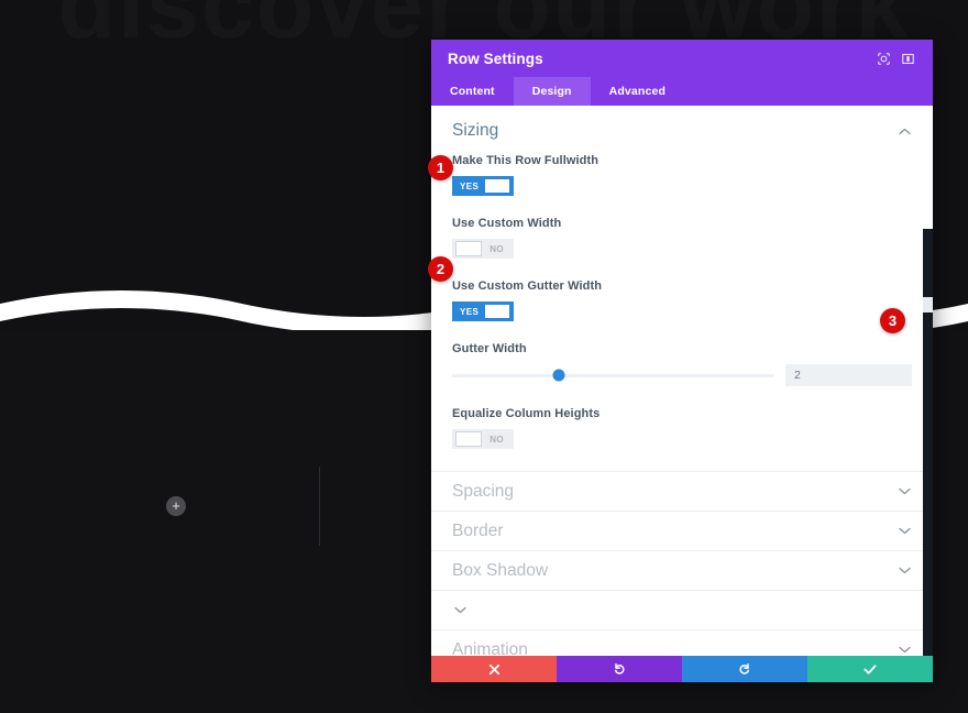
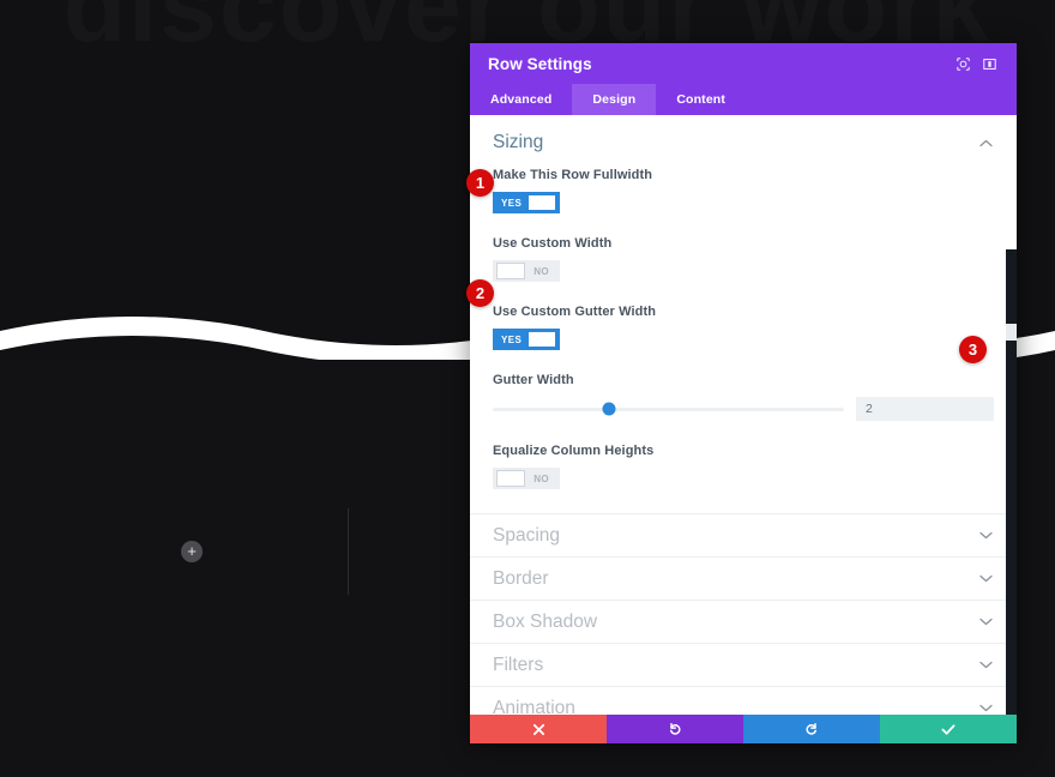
  discover our work
  +
  Row Settings
- Content
+ Advanced
  Design
- Advanced
+ Content
  Sizing
  Make This Row Fullwidth
  YES
  Use Custom Width
  NO
  Use Custom Gutter Width
  YES
  Gutter Width
  2
  Equalize Column Heights
  NO
  Spacing
  Border
  Box Shadow
+ Filters
  Animation
  1
  2
  3
